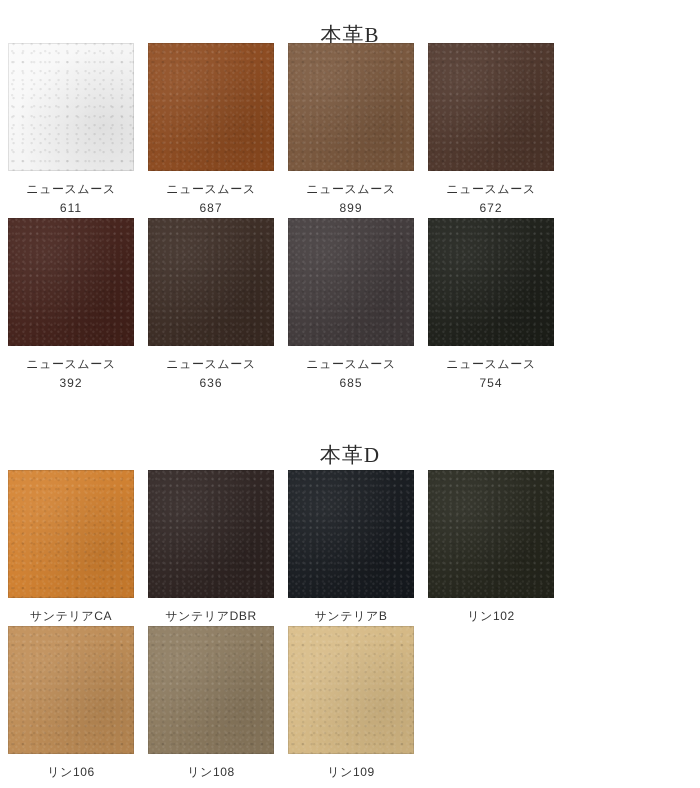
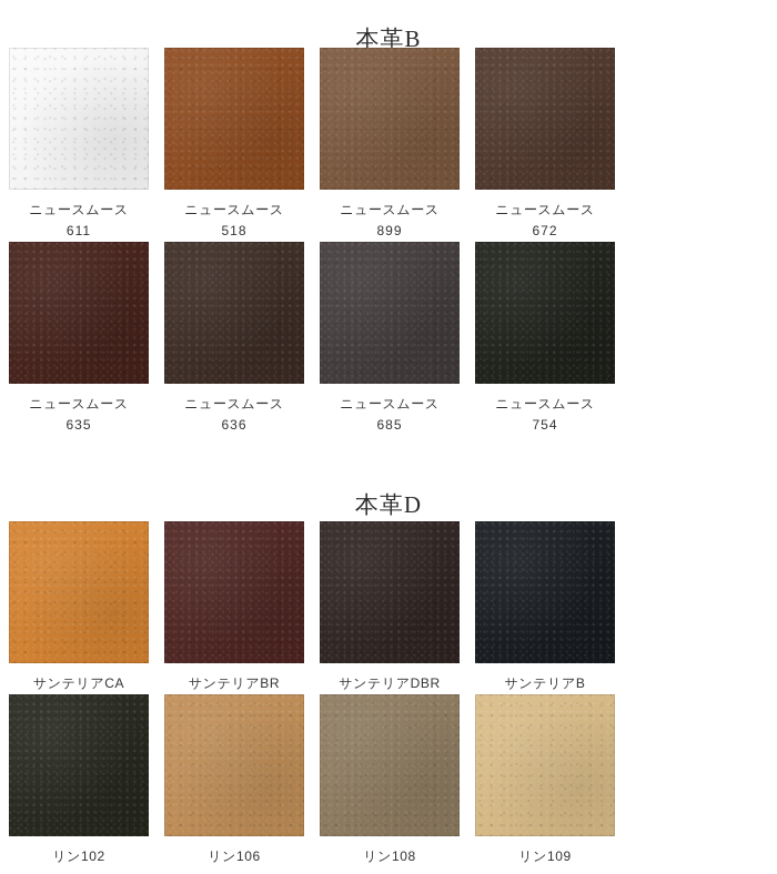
  本革B
  ニュースムース
  611
  ニュースムース
- 687
+ 518
  ニュースムース
  899
  ニュースムース
  672
  ニュースムース
- 392
+ 635
  ニュースムース
  636
  ニュースムース
  685
  ニュースムース
  754
  本革D
  サンテリアCA
+ サンテリアBR
  サンテリアDBR
  サンテリアB
  リン102
  リン106
  リン108
  リン109
